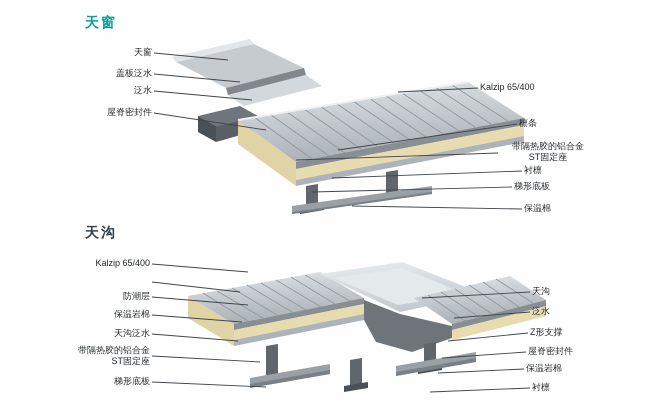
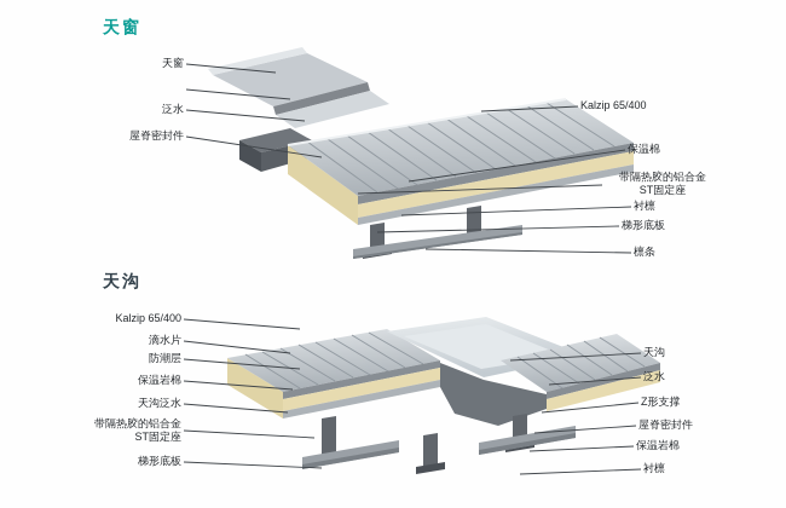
  天窗
  天沟
  天窗
- 盖板泛水
  泛水
  屋脊密封件
  Kalzip 65/400
- 檩条
+ 保温棉
  带隔热胶的铝合金
  ST固定座
  衬檩
  梯形底板
- 保温棉
+ 檩条
  Kalzip 65/400
+ 滴水片
  防潮层
  保温岩棉
  天沟泛水
  带隔热胶的铝合金
  ST固定座
  梯形底板
  天沟
  泛水
  Z形支撑
  屋脊密封件
  保温岩棉
  衬檩
